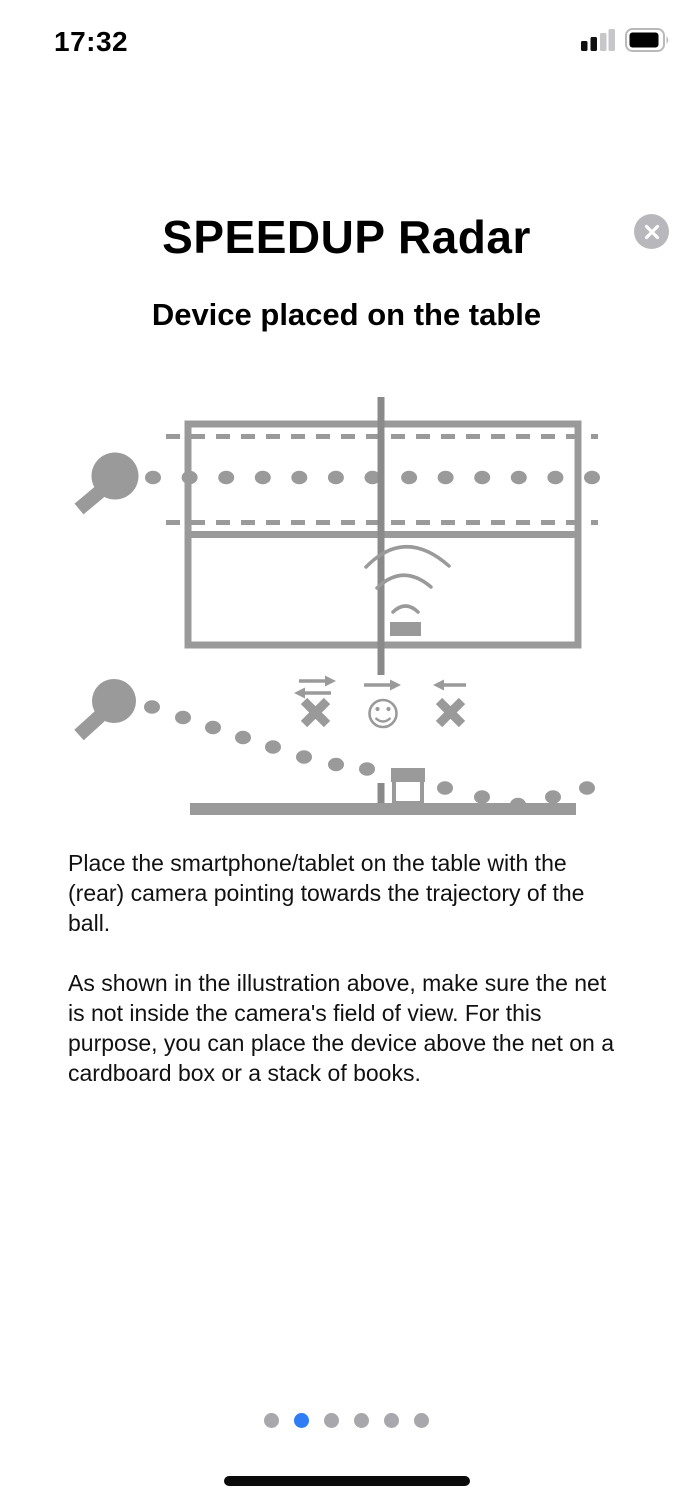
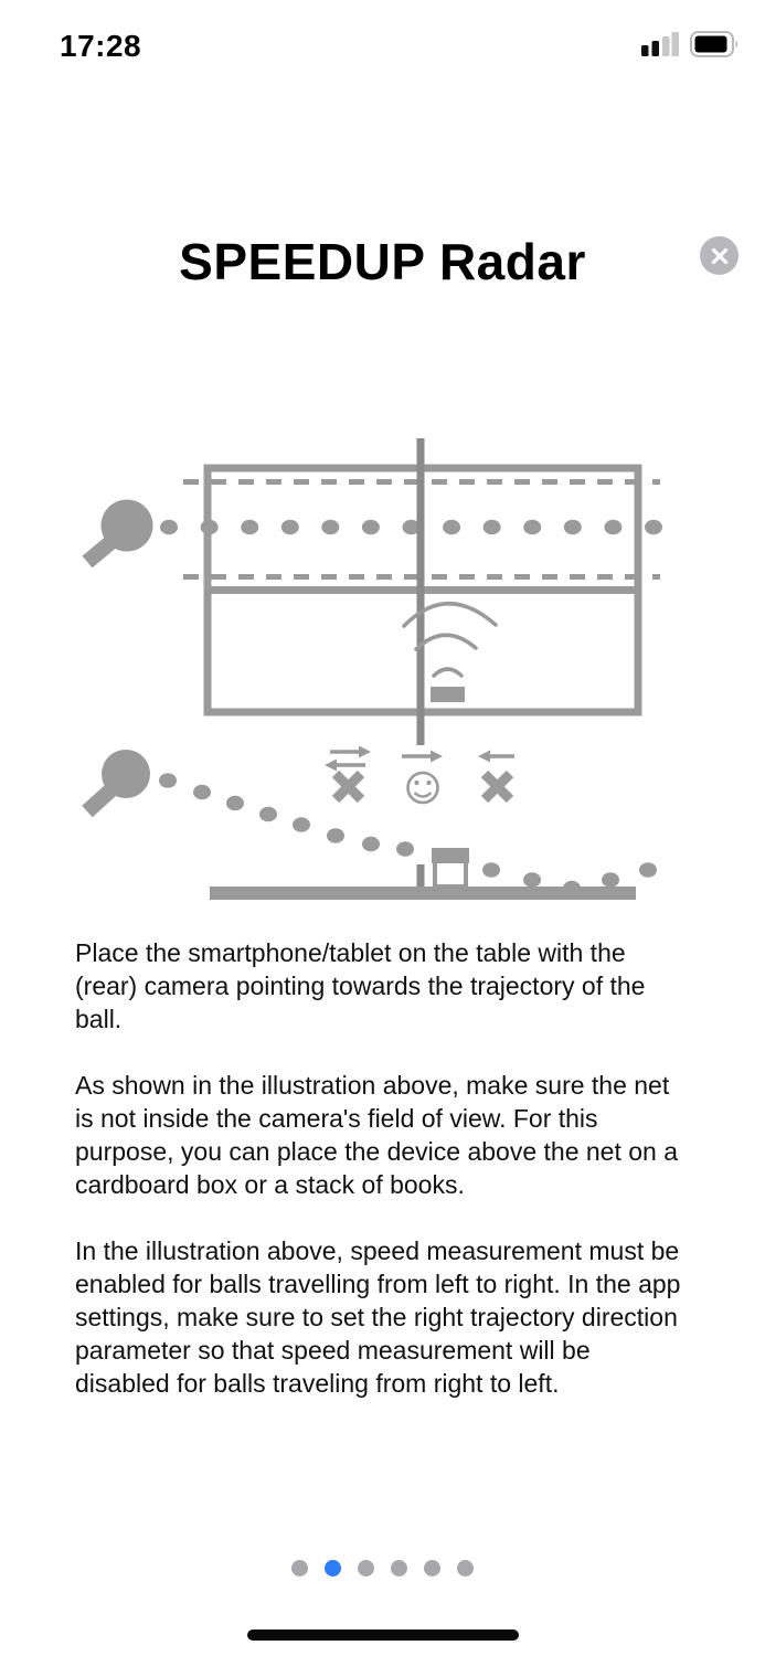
- 17:32
+ 17:28
  SPEEDUP Radar
- Device placed on the table
  Place the smartphone/tablet on the table with the (rear) camera pointing towards the trajectory of the ball.
  As shown in the illustration above, make sure the net is not inside the camera's field of view. For this purpose, you can place the device above the net on a cardboard box or a stack of books.
+ In the illustration above, speed measurement must be enabled for balls travelling from left to right. In the app settings, make sure to set the right trajectory direction parameter so that speed measurement will be disabled for balls traveling from right to left.
